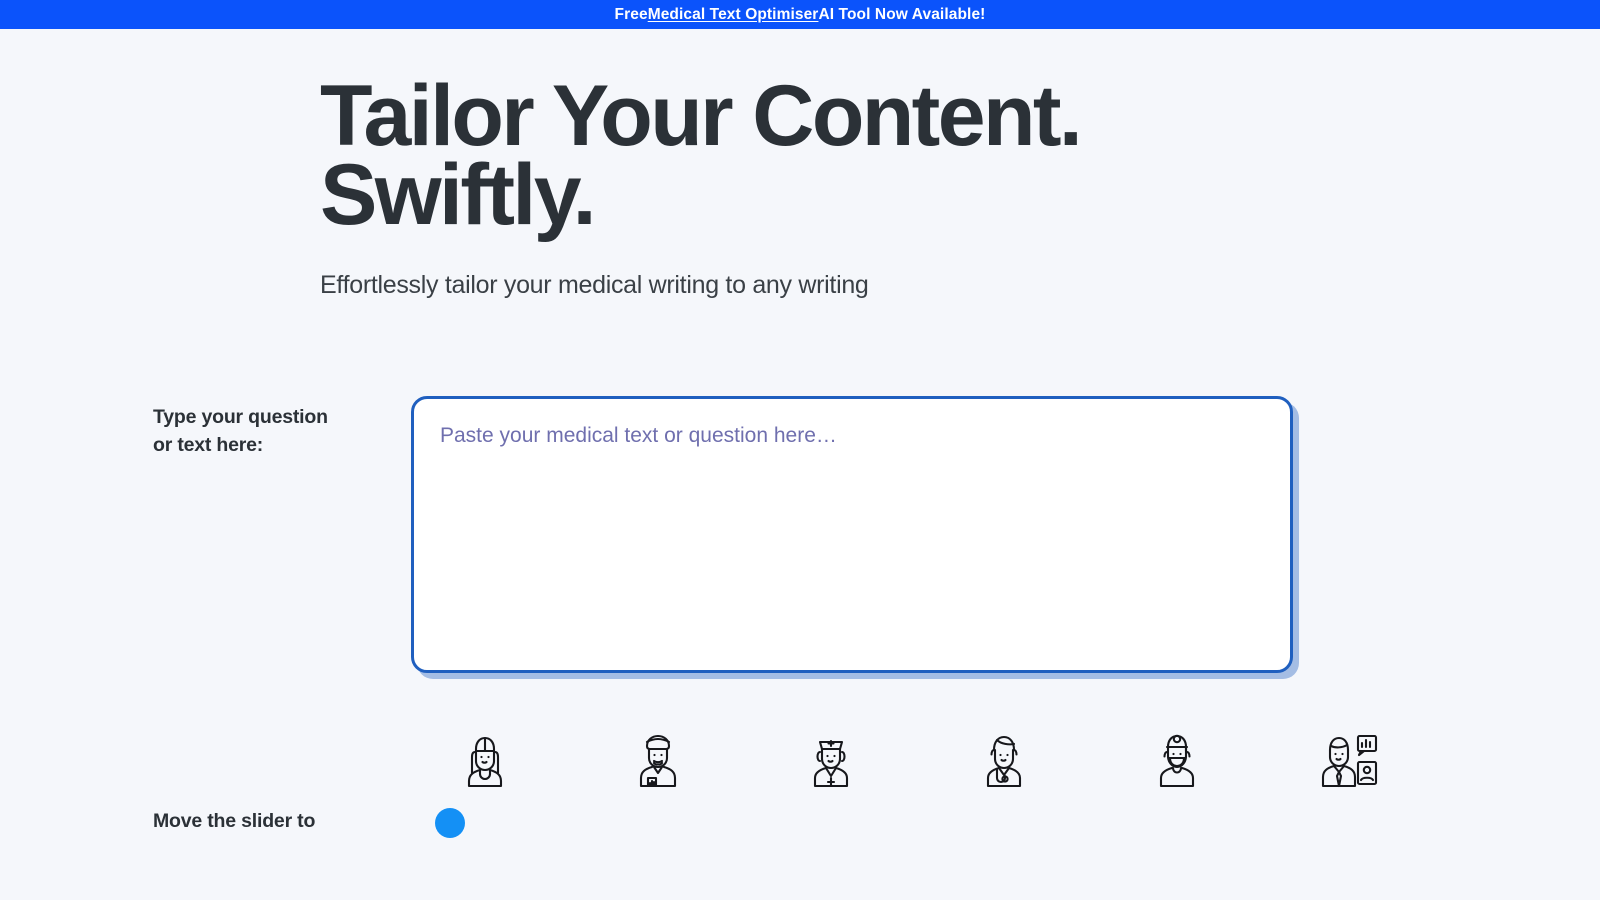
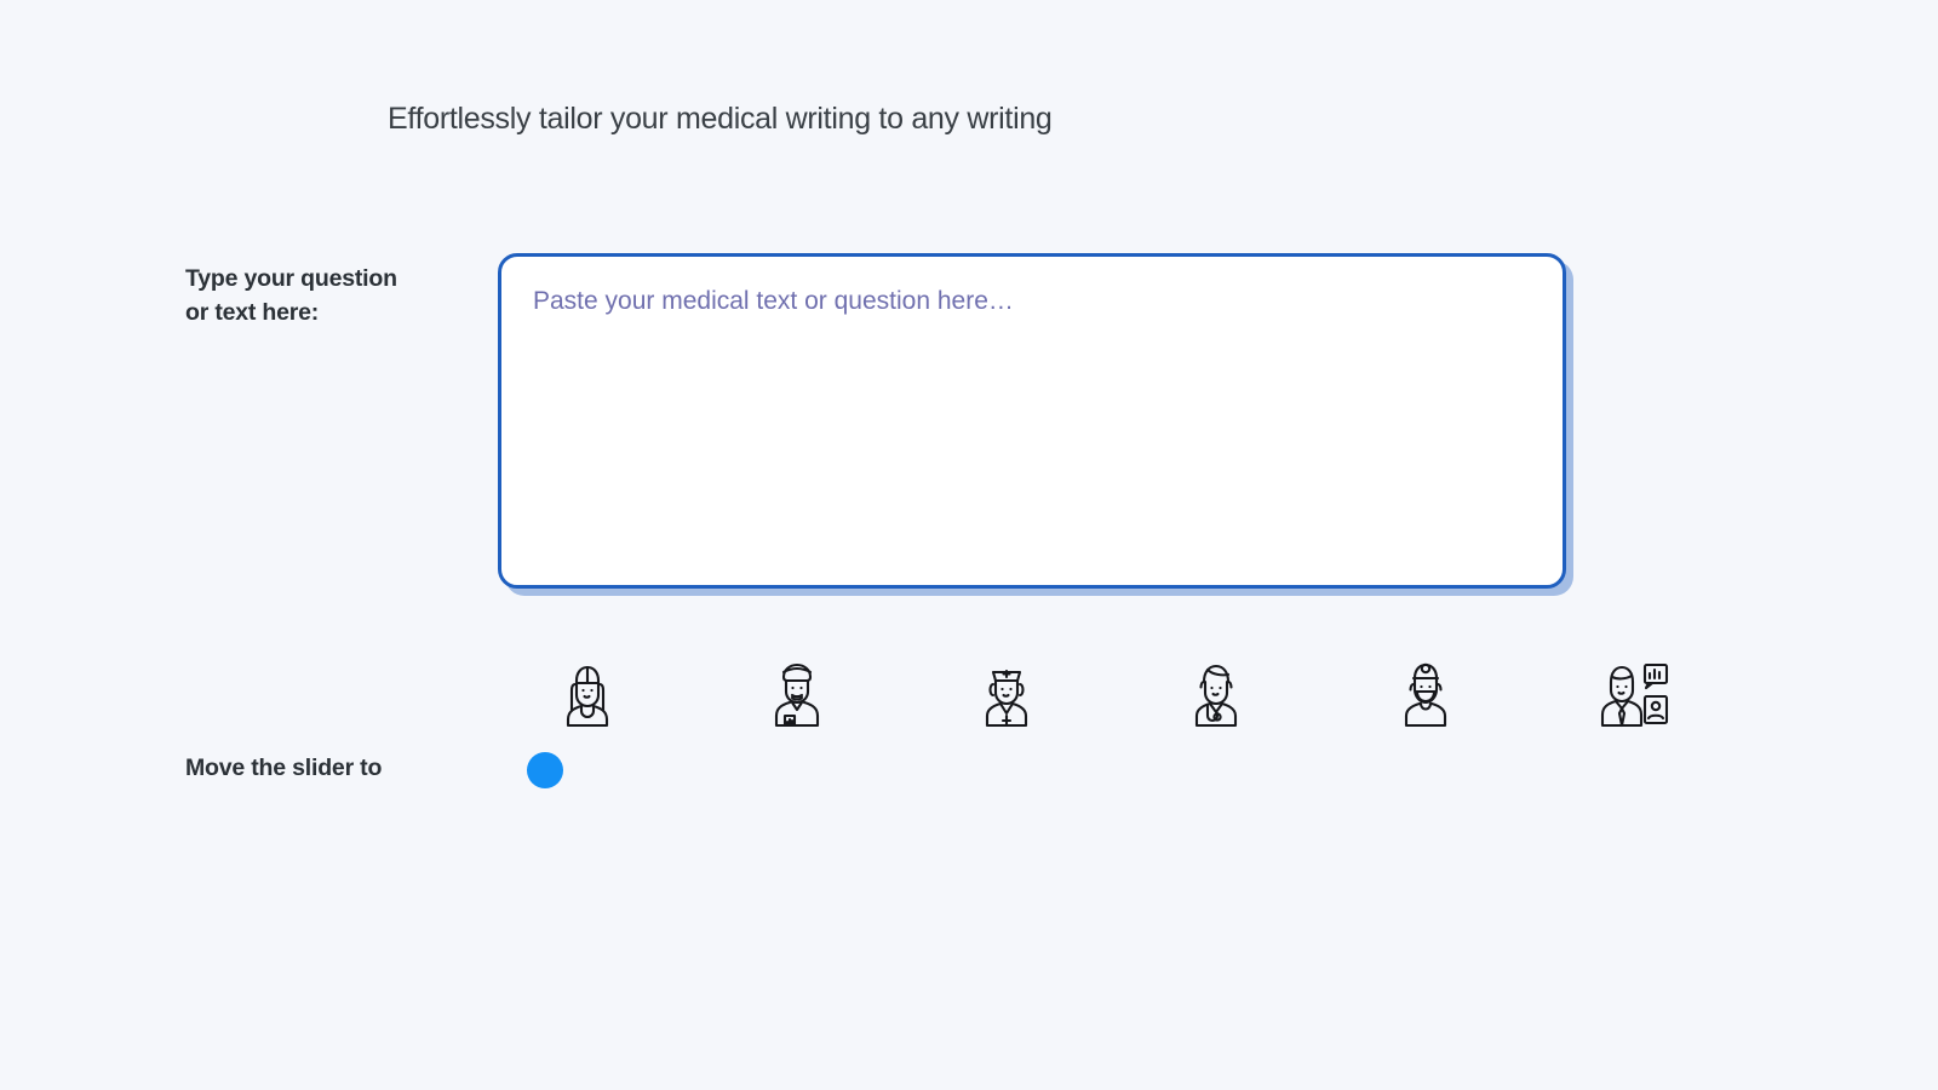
- Free
- Medical Text Optimiser
- AI Tool Now Available!
- Tailor Your Content.
- Swiftly.
  Effortlessly tailor your medical writing to any writing
  Type your question
  or text here:
  Paste your medical text or question here…
  Move the slider to
